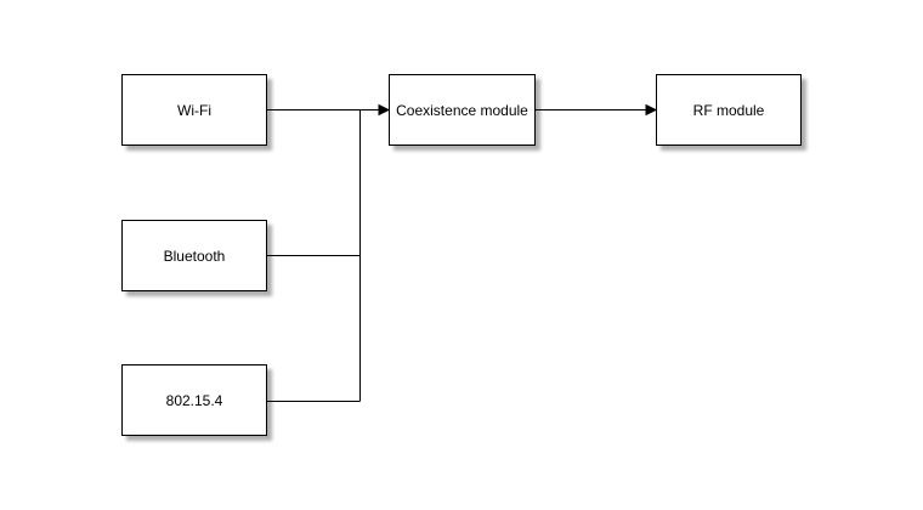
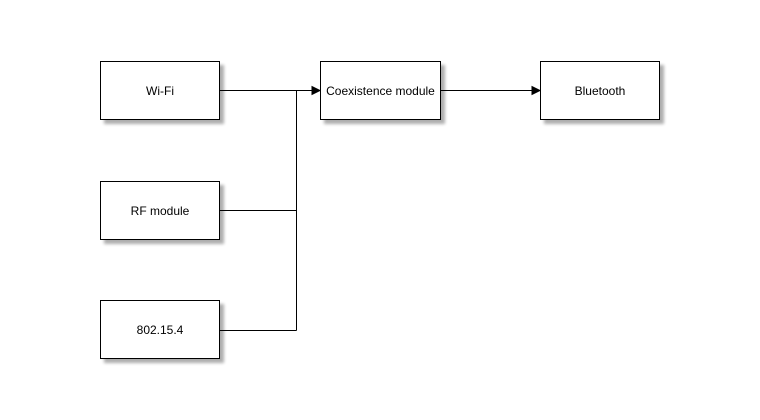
  Wi-Fi
- Bluetooth
+ RF module
  802.15.4
  Coexistence module
- RF module
+ Bluetooth
